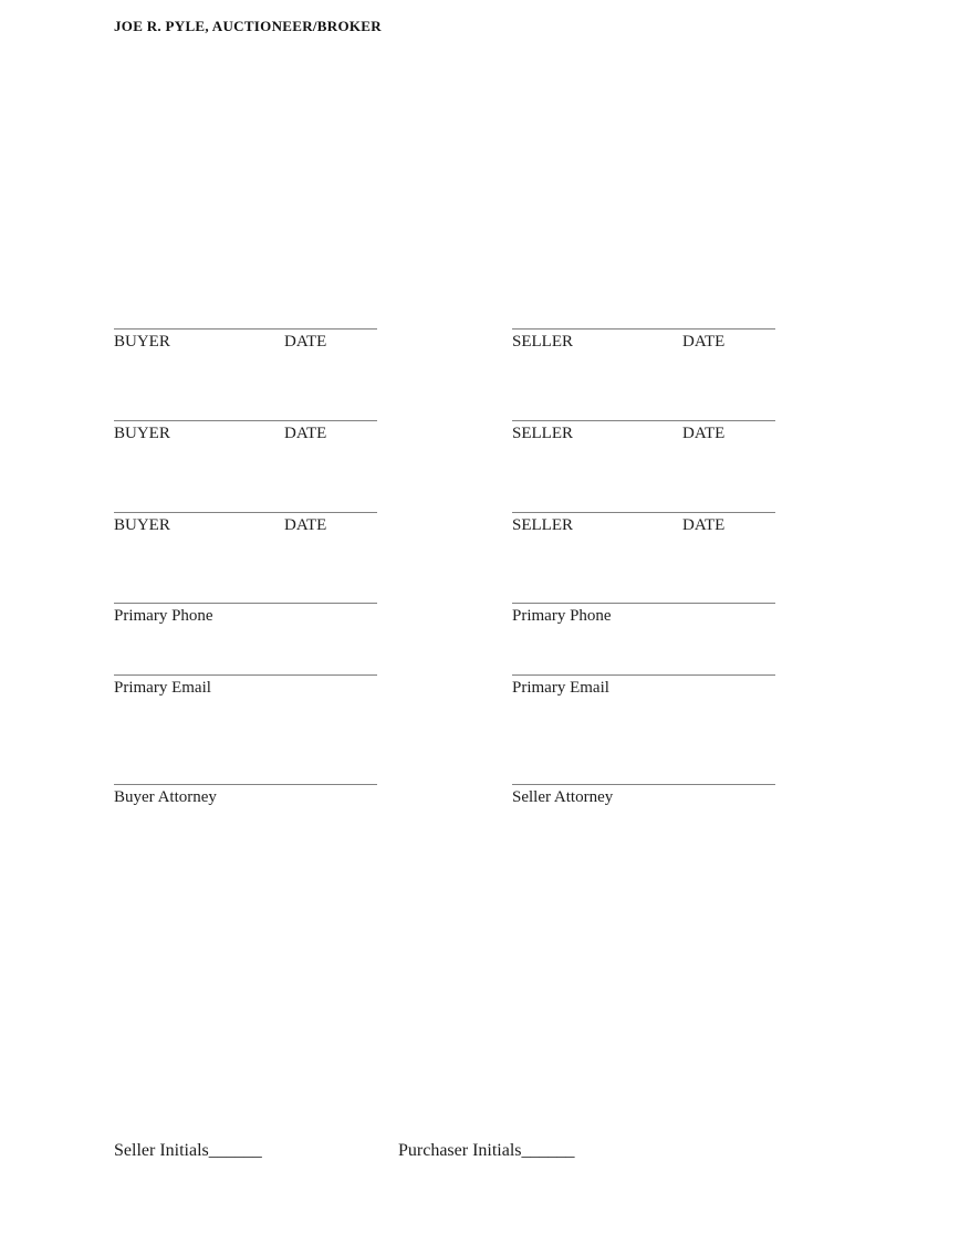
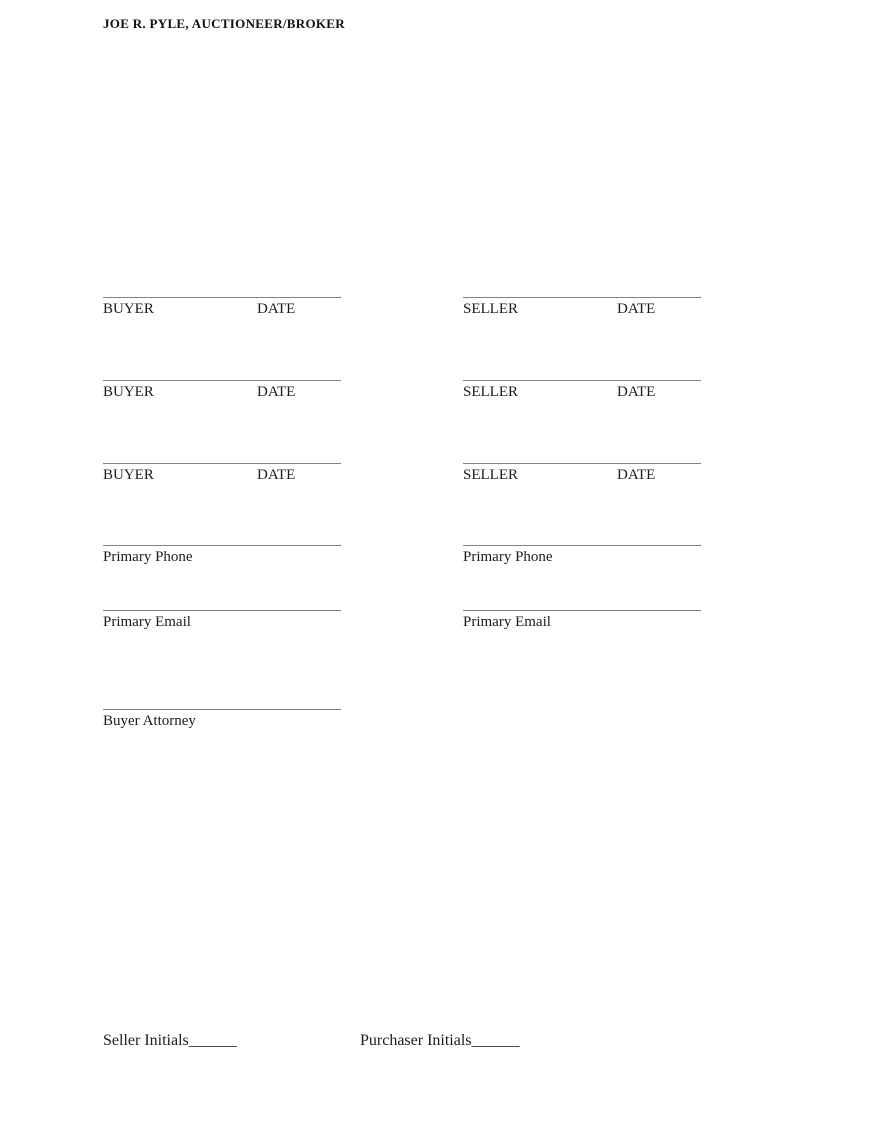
  JOE R. PYLE, AUCTIONEER/BROKER
  BUYER
  DATE
  SELLER
  DATE
  BUYER
  DATE
  SELLER
  DATE
  BUYER
  DATE
  SELLER
  DATE
  Primary Phone
  Primary Phone
  Primary Email
  Primary Email
  Buyer Attorney
- Seller Attorney
  Seller Initials______
  Purchaser Initials______
